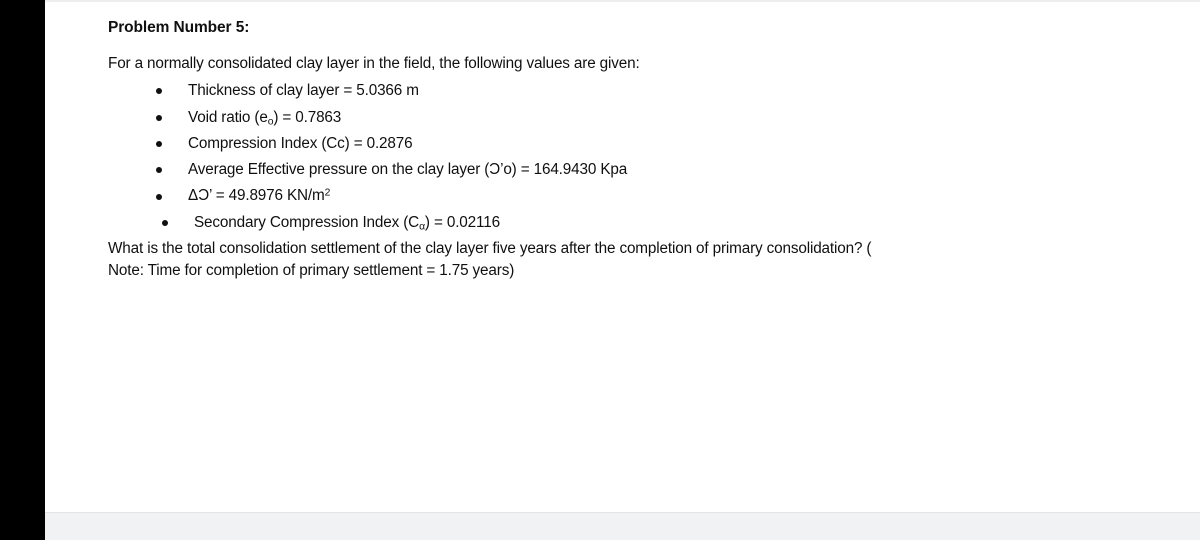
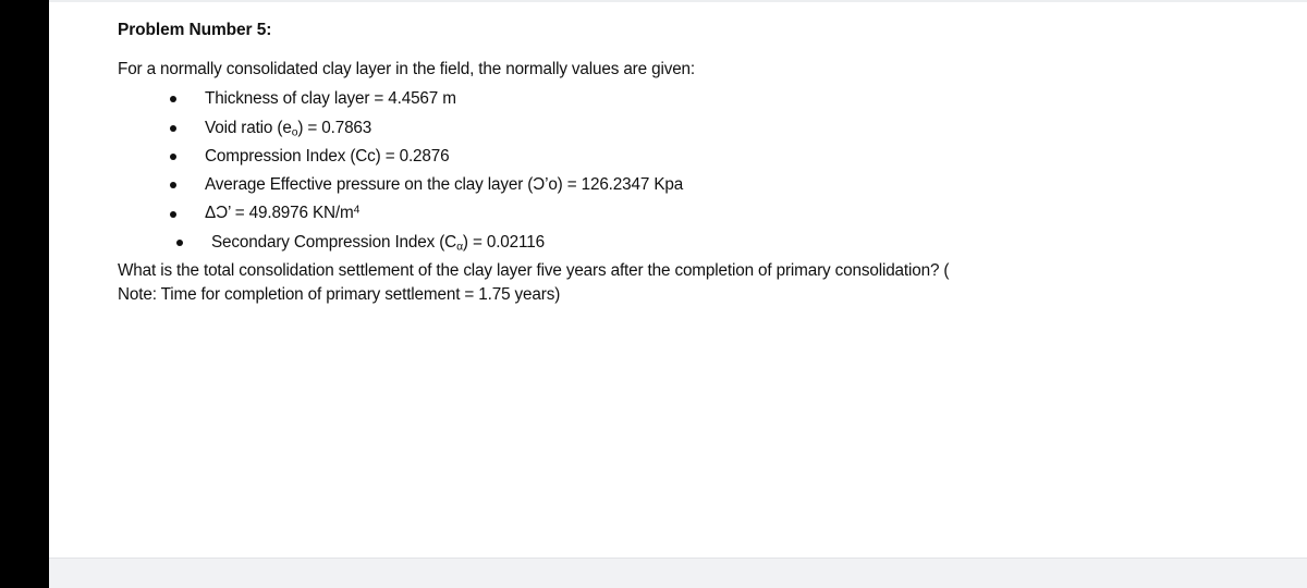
  Problem Number 5:
- For a normally consolidated clay layer in the field, the following values are given:
+ For a normally consolidated clay layer in the field, the normally values are given:
- Thickness of clay layer = 5.0366 m
+ Thickness of clay layer = 4.4567 m
  Void ratio (eo) = 0.7863
  Compression Index (Cc) = 0.2876
- Average Effective pressure on the clay layer (Ɔ’o) = 164.9430 Kpa
+ Average Effective pressure on the clay layer (Ɔ’o) = 126.2347 Kpa
- ΔƆ’ = 49.8976 KN/m2
+ ΔƆ’ = 49.8976 KN/m4
  Secondary Compression Index (Cα) = 0.02116
  What is the total consolidation settlement of the clay layer five years after the completion of primary consolidation? (
  Note: Time for completion of primary settlement = 1.75 years)
